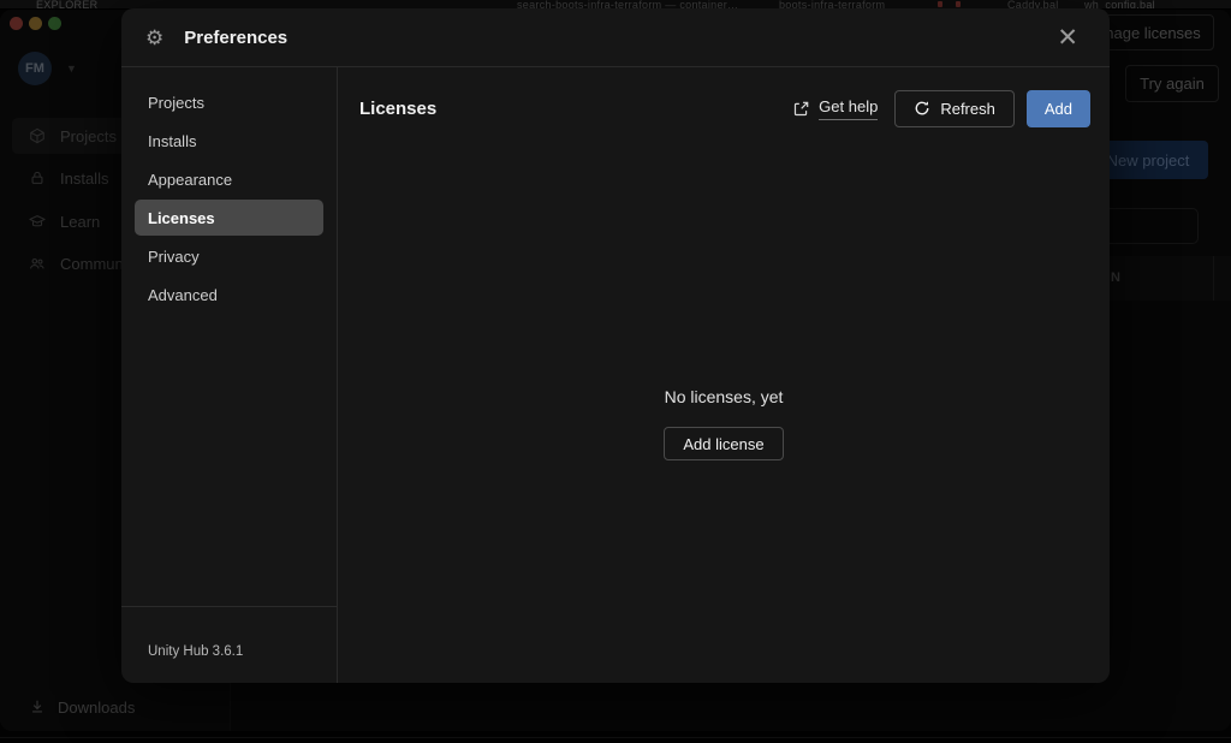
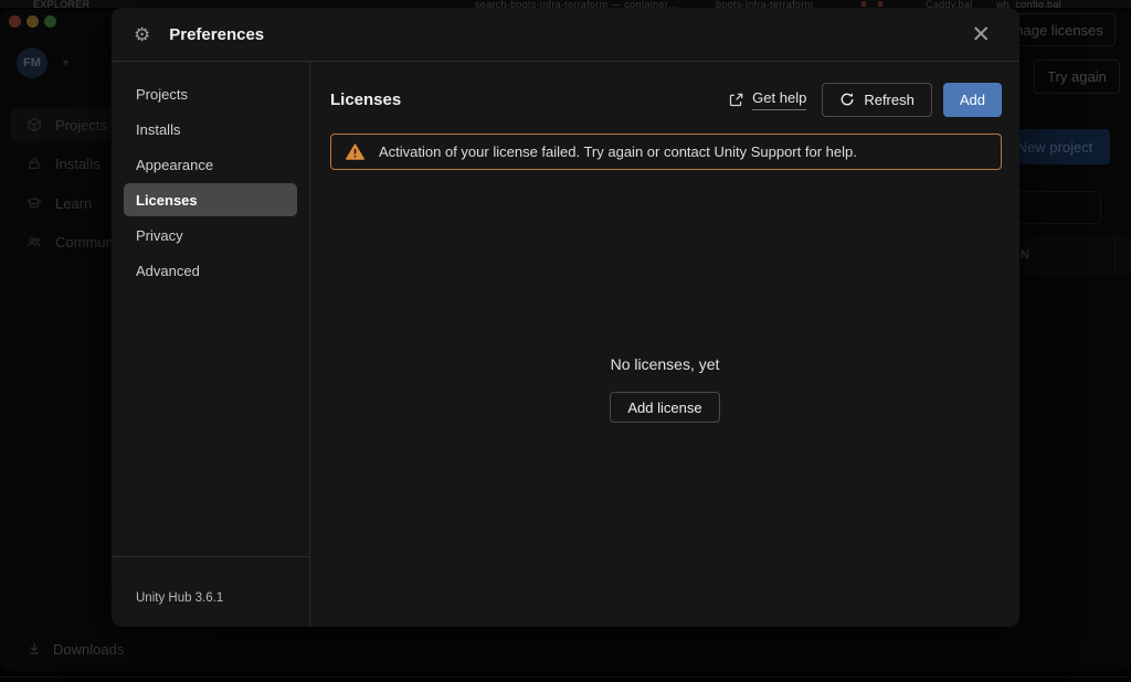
  EXPLORER
  search-boots-infra-terraform — container…
  boots-infra-terraform
  Caddy.bal
  wh_config.bal
  FM
  ▼
  Projects
  Installs
  Learn
  Downloads
  age licenses
  Try again
  New project
  N
  ⚙
  Preferences
  ✕
  Projects
  Installs
  Appearance
  Licenses
  Privacy
  Advanced
  Unity Hub 3.6.1
  Licenses
  Get help
  Refresh
  Add
+ Activation of your license failed. Try again or contact Unity Support for help.
  No licenses, yet
  Add license
